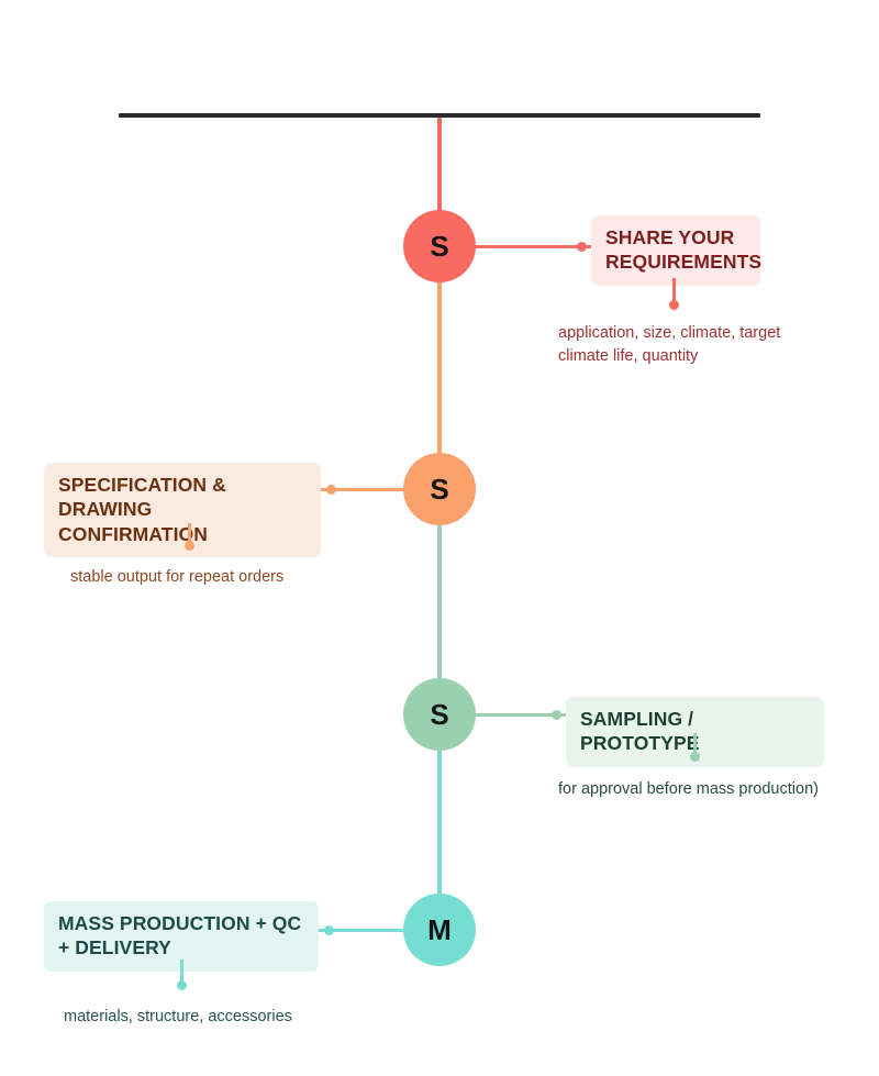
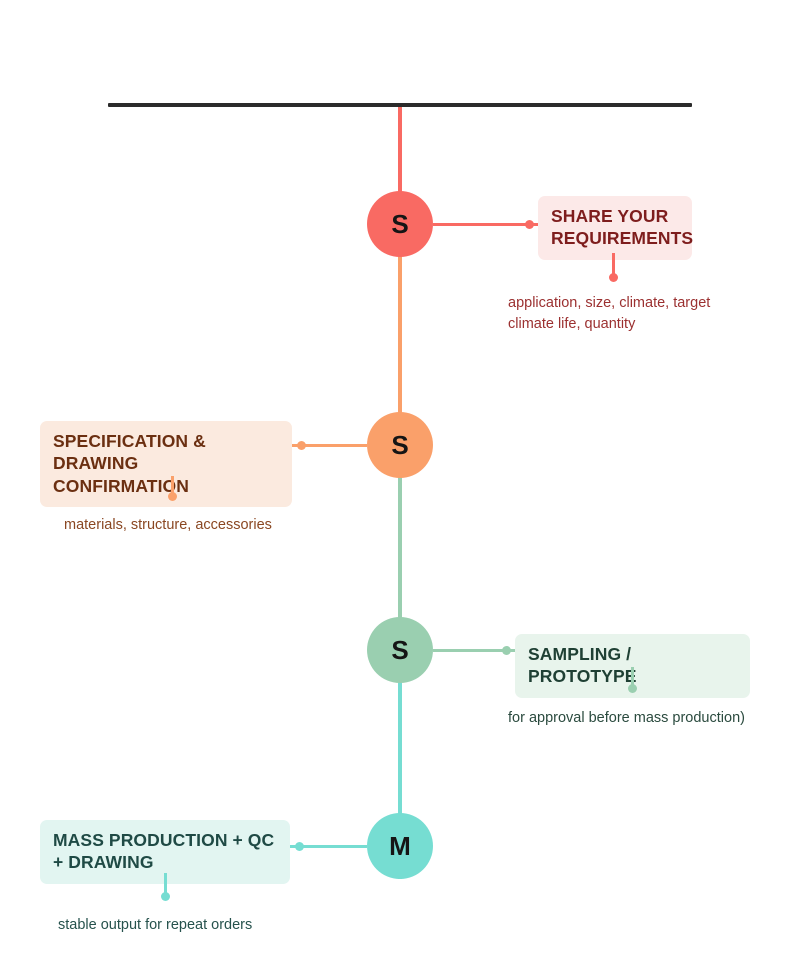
  S
  SHARE YOUR REQUIREMENTS
  application, size, climate, target climate life, quantity
  S
  SPECIFICATION & DRAWING CONFIRMATION
- stable output for repeat orders
+ materials, structure, accessories
  S
  SAMPLING / PROTOTYP
  for approval before mass production)
  M
- MASS PRODUCTION + QC + DELIVERY
+ MASS PRODUCTION + QC + DRAWING
- materials, structure, accessories
+ stable output for repeat orders
